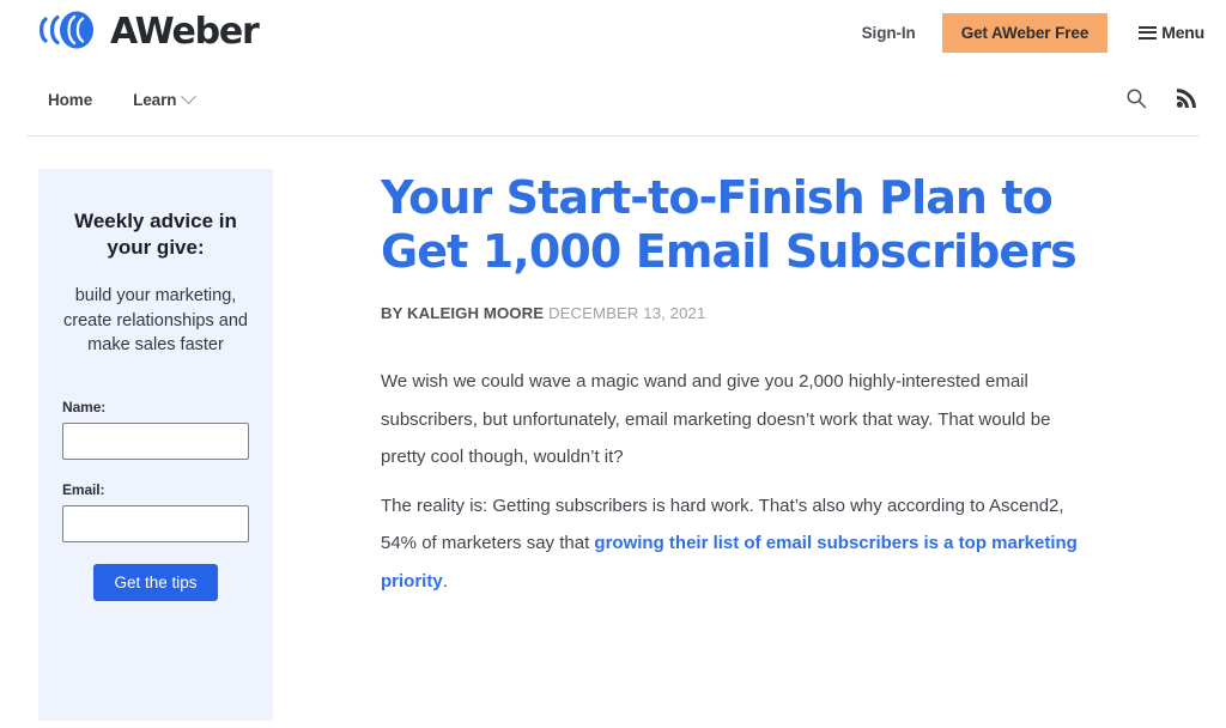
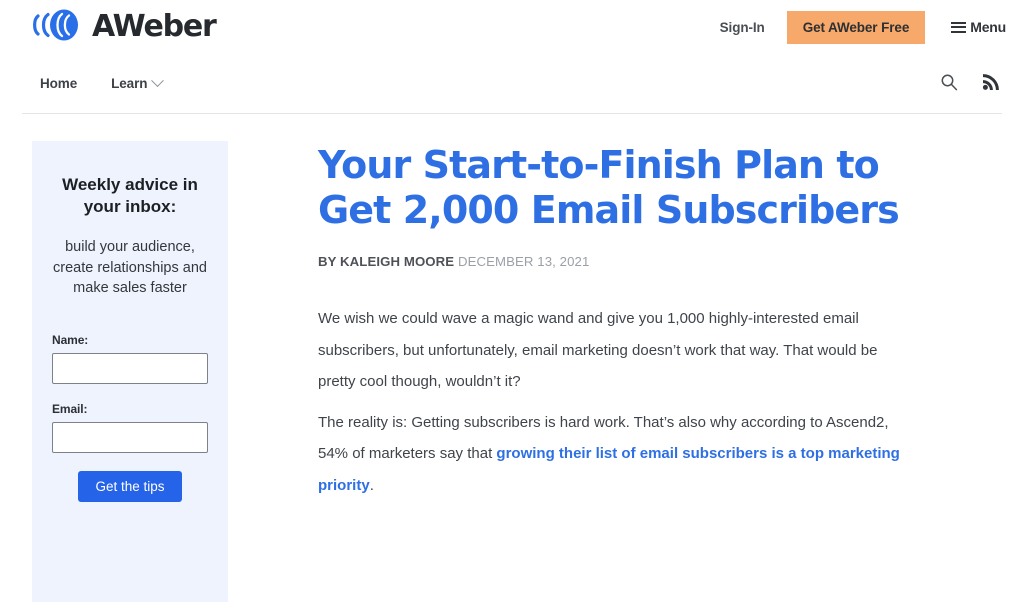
  AWeber
  Sign-In
  Get AWeber Free
  Menu
  Home
  Learn
- Weekly advice in your give:
+ Weekly advice in your inbox:
- build your marketing, create relationships and make sales faster
+ build your audience, create relationships and make sales faster
  Name:
  Email:
  Get the tips
- Your Start-to-Finish Plan to Get 1,000 Email Subscribers
+ Your Start-to-Finish Plan to Get 2,000 Email Subscribers
  BY KALEIGH MOORE DECEMBER 13, 2021
- We wish we could wave a magic wand and give you 2,000 highly-interested email subscribers, but unfortunately, email marketing doesn’t work that way. That would be pretty cool though, wouldn’t it?
+ We wish we could wave a magic wand and give you 1,000 highly-interested email subscribers, but unfortunately, email marketing doesn’t work that way. That would be pretty cool though, wouldn’t it?
  The reality is: Getting subscribers is hard work. That’s also why according to Ascend2, 54% of marketers say that growing their list of email subscribers is a top marketing priority.
